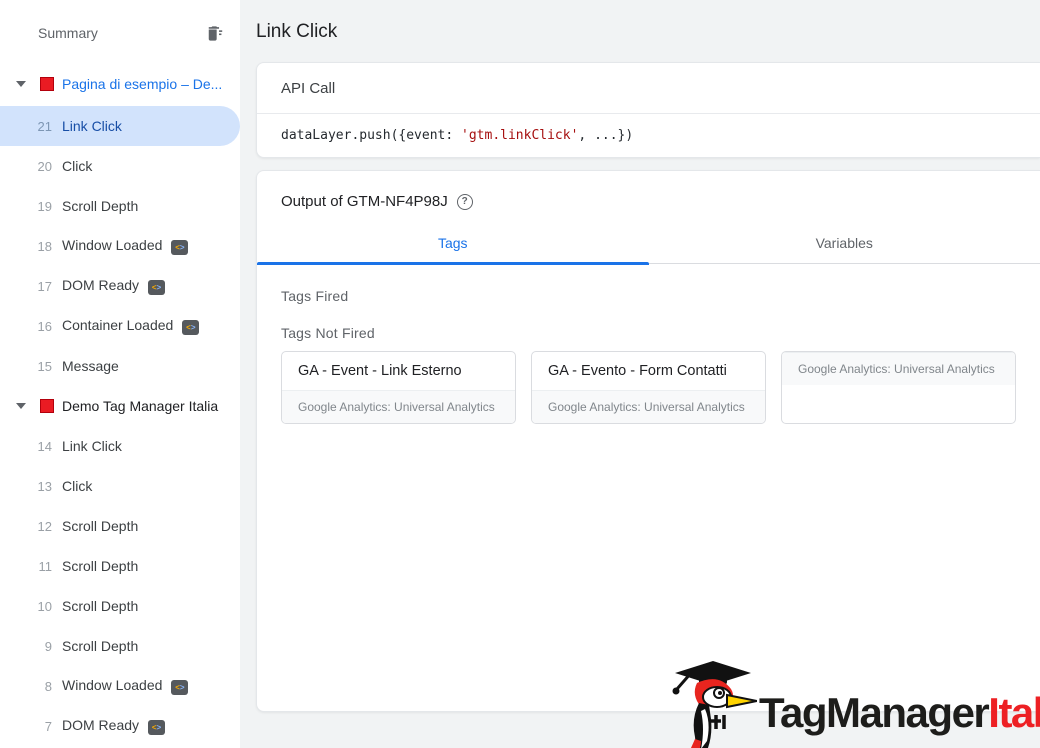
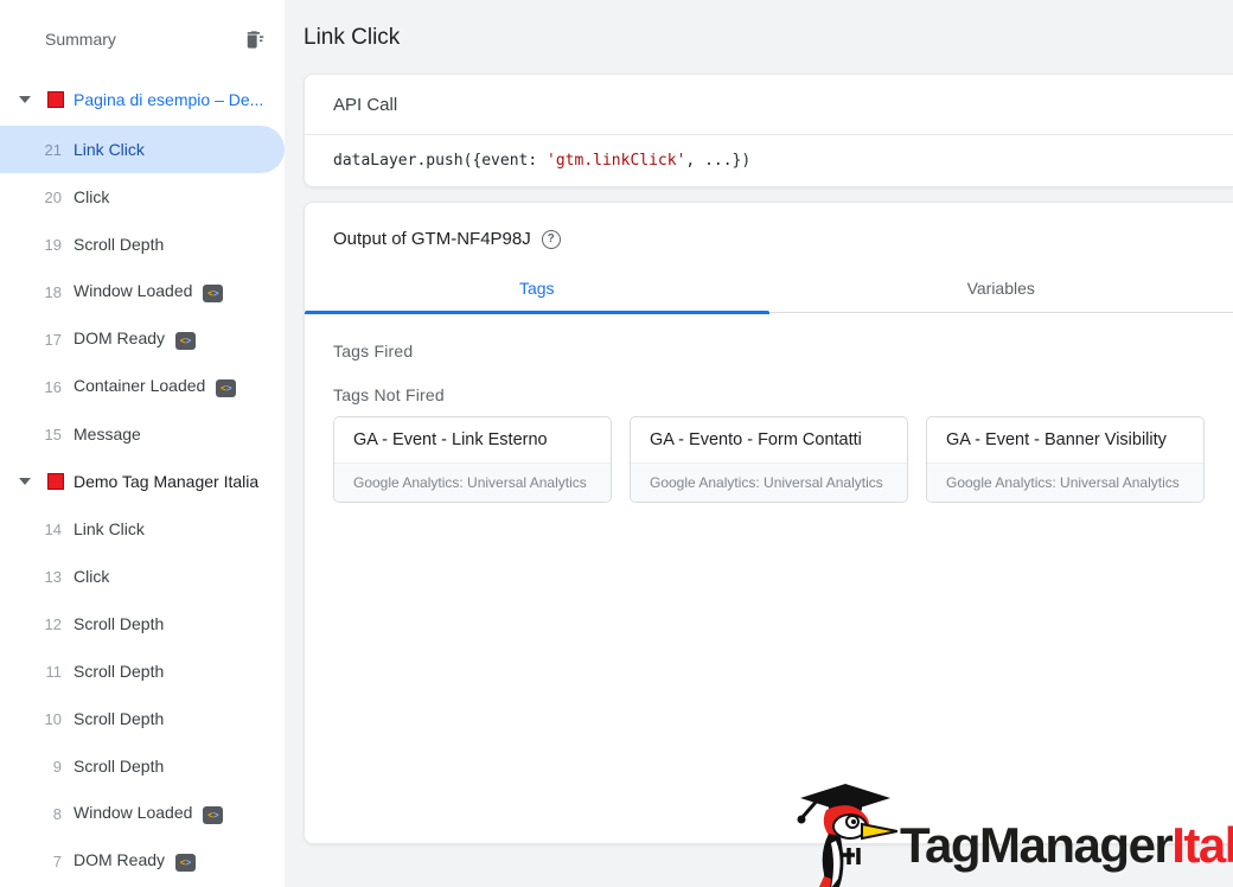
  Summary
  Pagina di esempio – De...
  21
  Link Click
  20
  Click
  19
  Scroll Depth
  18
  Window Loaded <>
  17
  DOM Ready <>
  16
  Container Loaded <>
  15
  Message
  Demo Tag Manager Italia
  14
  Link Click
  13
  Click
  12
  Scroll Depth
  11
  Scroll Depth
  10
  Scroll Depth
  9
  Scroll Depth
  8
  Window Loaded <>
  7
  DOM Ready <>
  Link Click
  API Call
  dataLayer.push({event: 'gtm.linkClick', ...})
  Output of GTM-NF4P98J
  ?
  Tags
  Variables
  Tags Fired
  Tags Not Fired
  GA - Event - Link Esterno
  Google Analytics: Universal Analytics
  GA - Evento - Form Contatti
  Google Analytics: Universal Analytics
+ GA - Event - Banner Visibility
  Google Analytics: Universal Analytics
  TagManagerItal
